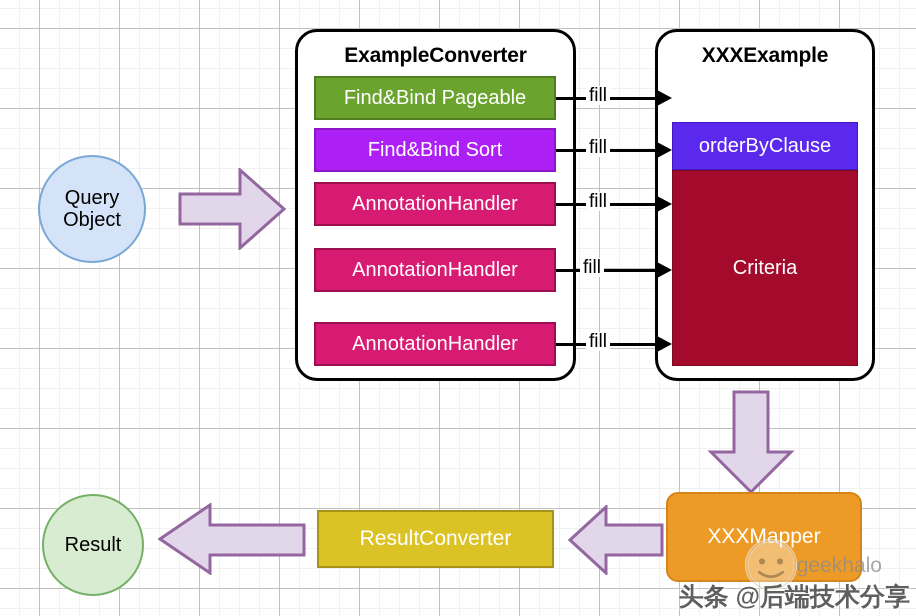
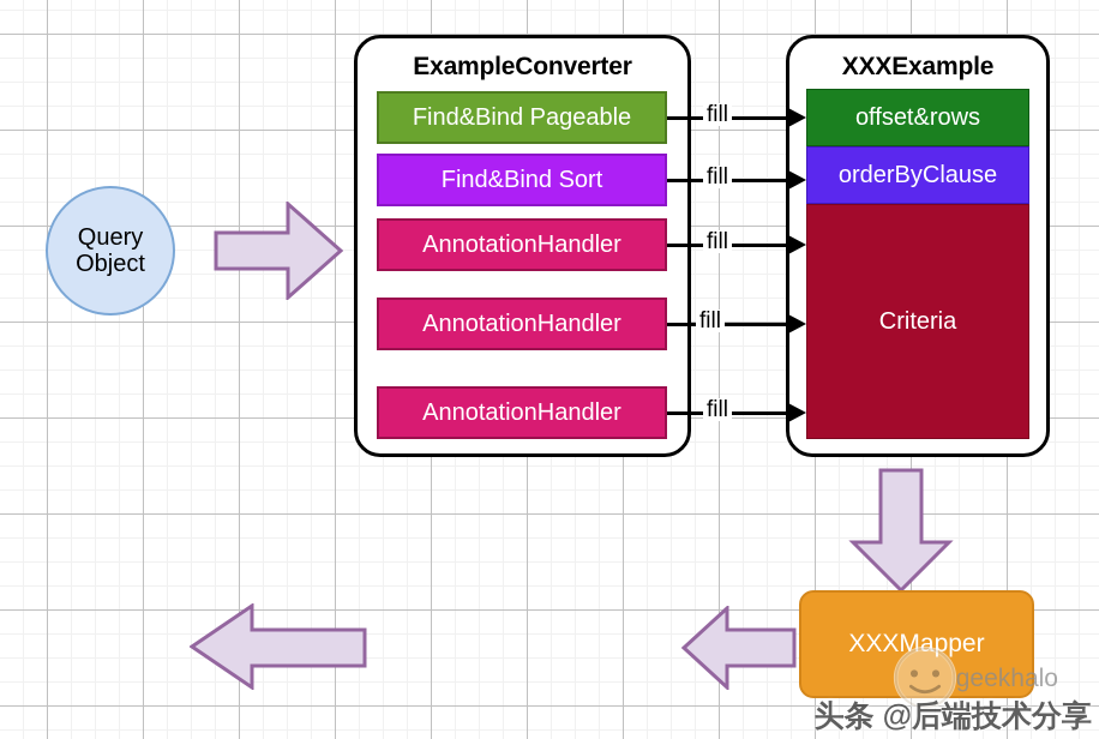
  Query
  Object
  ExampleConverter
  Find&Bind Pageable
  Find&Bind Sort
  AnnotationHandler
  AnnotationHandler
  AnnotationHandler
  XXXExample
+ offset&rows
  orderByClause
  Criteria
  fill
  fill
  fill
  fill
  fill
  XXXMapper
- ResultConverter
- Result
  geekhalo
  头条 @后端技术分享
